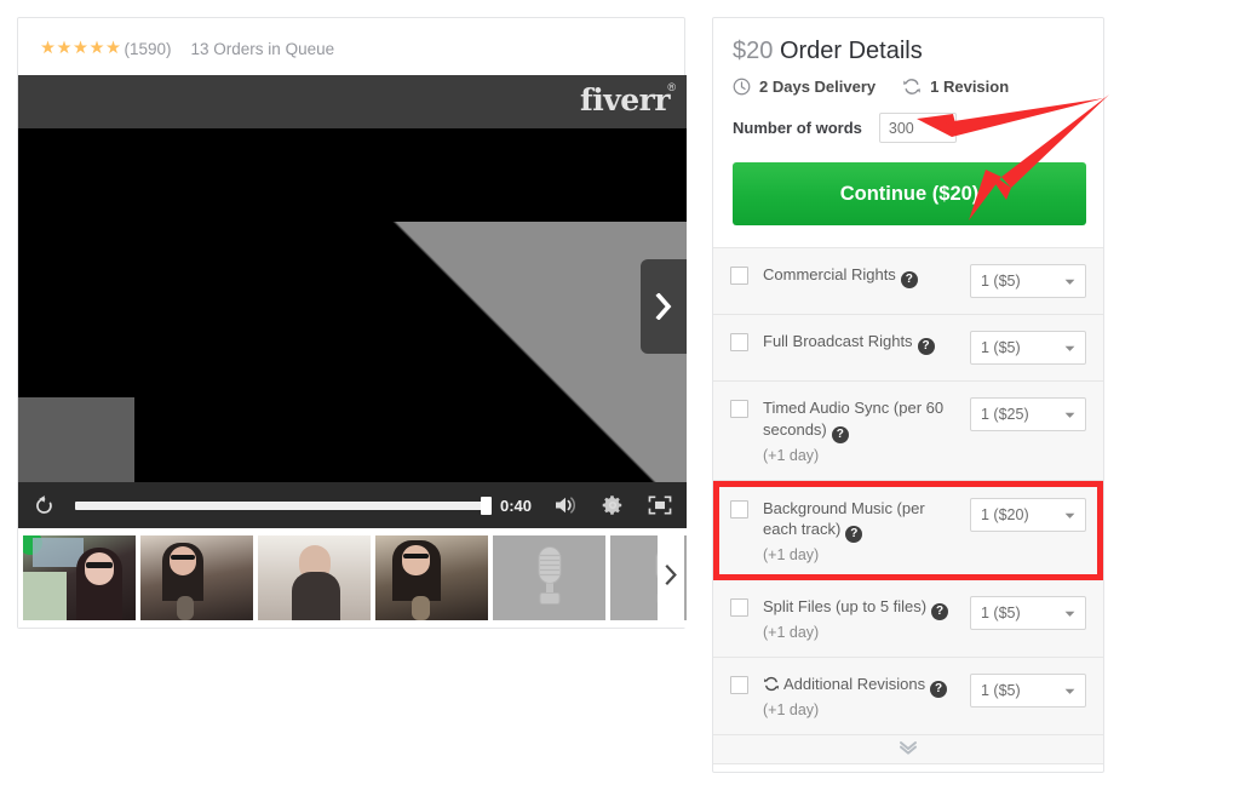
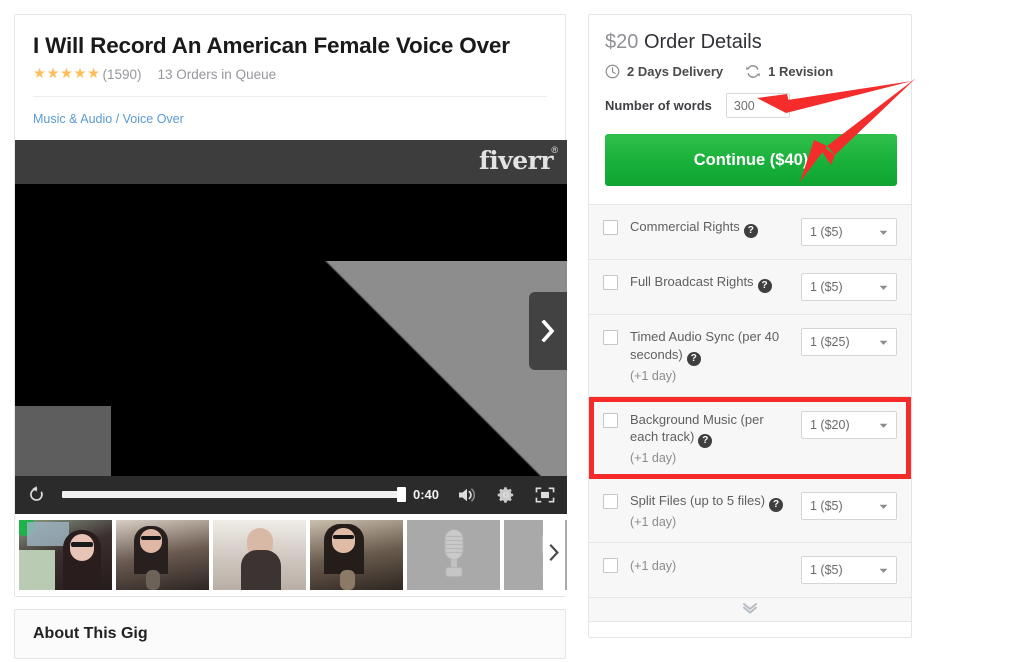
+ I Will Record An American Female Voice Over
  ★★★★★
  (1590)
  13 Orders in Queue
+ Music & Audio / Voice Over
  fiverr
  ®
  0:40
+ About This Gig
  $20 Order Details
  2 Days Delivery
  1 Revision
  Number of words
  300
- Continue ($20)
+ Continue ($40)
  Commercial Rights ?
  1 ($5)
  Full Broadcast Rights ?
  1 ($5)
- Timed Audio Sync (per 60 seconds) ?
+ Timed Audio Sync (per 40 seconds) ?
  (+1 day)
  1 ($25)
  Background Music (per each track) ?
  (+1 day)
  1 ($20)
  Split Files (up to 5 files) ?
  (+1 day)
  1 ($5)
- Additional Revisions ?
  (+1 day)
  1 ($5)
